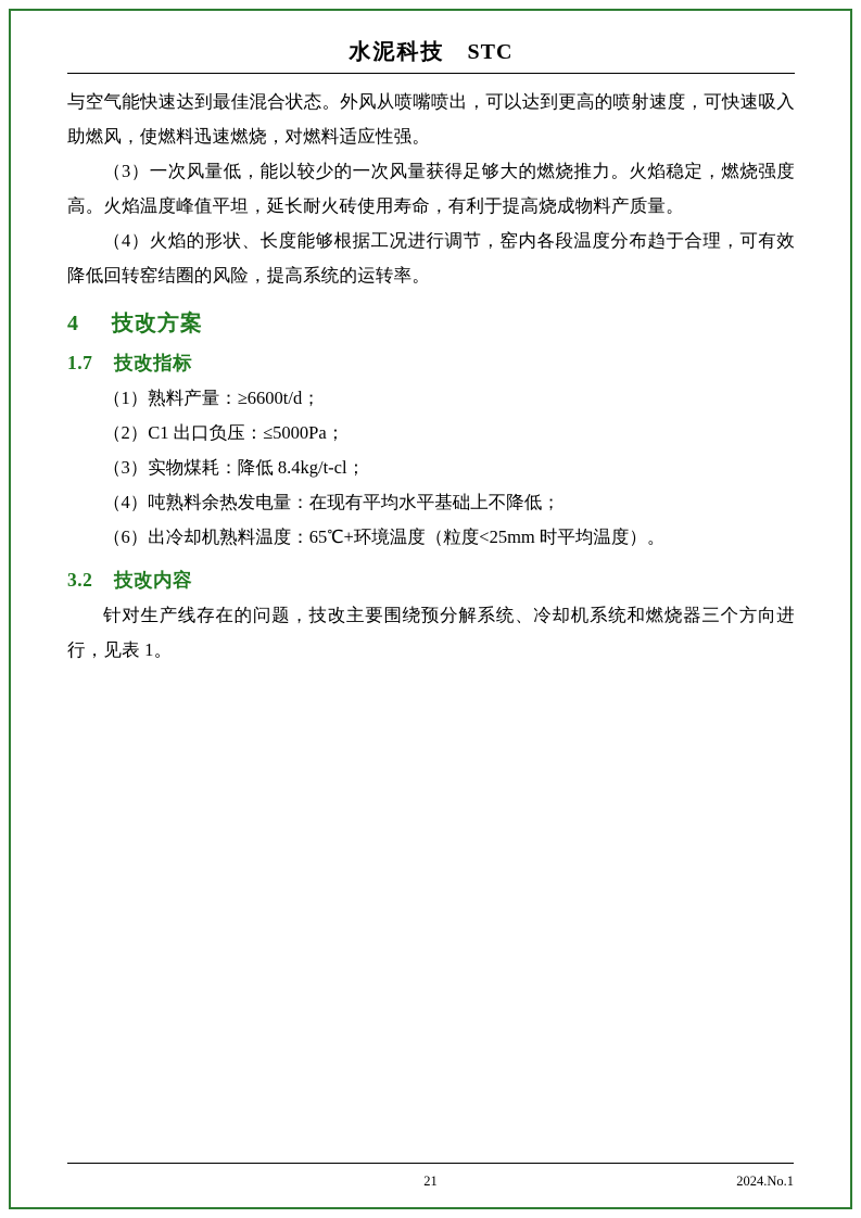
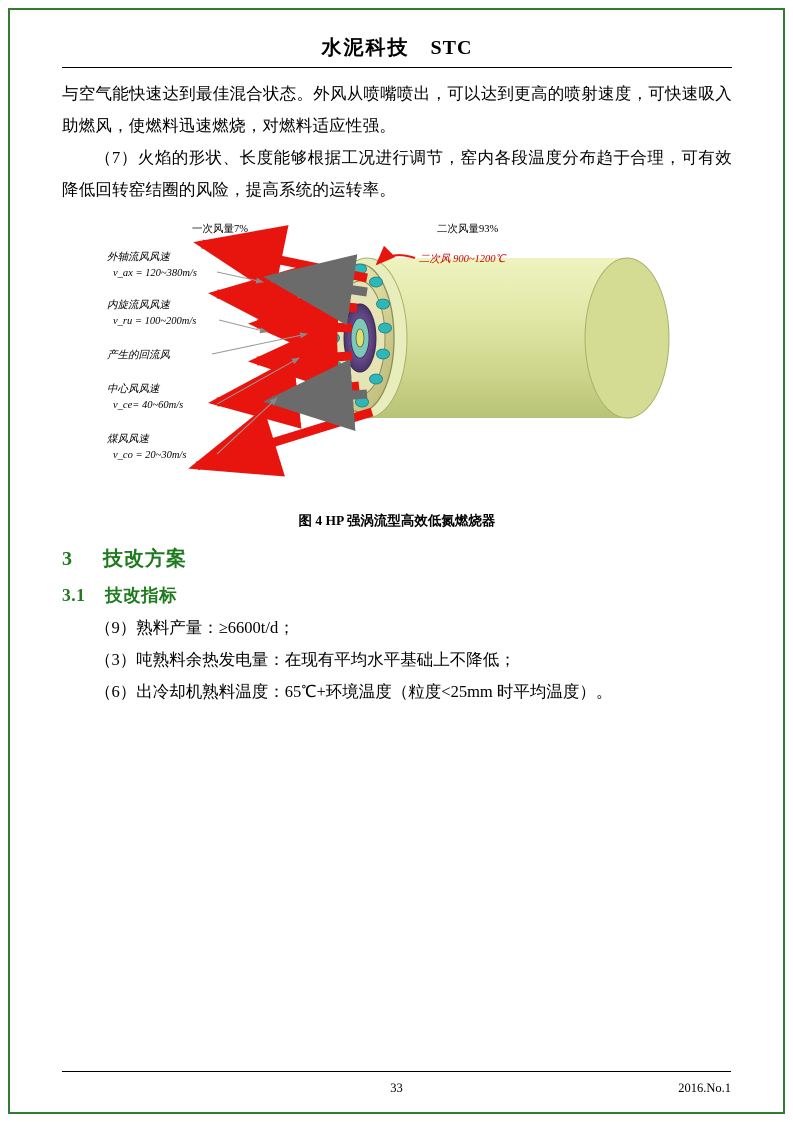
  水泥科技 STC
  与空气能快速达到最佳混合状态。外风从喷嘴喷出，可以达到更高的喷射速度，可快速吸入助燃风，使燃料迅速燃烧，对燃料适应性强。
- （3）一次风量低，能以较少的一次风量获得足够大的燃烧推力。火焰稳定，燃烧强度高。火焰温度峰值平坦，延长耐火砖使用寿命，有利于提高烧成物料产质量。
- （4）火焰的形状、长度能够根据工况进行调节，窑内各段温度分布趋于合理，可有效降低回转窑结圈的风险，提高系统的运转率。
+ （7）火焰的形状、长度能够根据工况进行调节，窑内各段温度分布趋于合理，可有效降低回转窑结圈的风险，提高系统的运转率。
+ 一次风量7%
+ 二次风量93%
+ 二次风 900~1200℃
+ 外轴流风风速
+ v_ax = 120~380m/s
+ 内旋流风风速
+ v_ru = 100~200m/s
+ 产生的回流风
+ 中心风风速
+ v_ce= 40~60m/s
+ 煤风风速
+ v_co = 20~30m/s
+ 图 4 HP 强涡流型高效低氮燃烧器
- 4 技改方案
+ 3 技改方案
- 1.7 技改指标
+ 3.1 技改指标
- （1）熟料产量：≥6600t/d；
+ （9）熟料产量：≥6600t/d；
- （2）C1 出口负压：≤5000Pa；
- （3）实物煤耗：降低 8.4kg/t-cl；
- （4）吨熟料余热发电量：在现有平均水平基础上不降低；
+ （3）吨熟料余热发电量：在现有平均水平基础上不降低；
  （6）出冷却机熟料温度：65℃+环境温度（粒度<25mm 时平均温度）。
- 3.2 技改内容
- 针对生产线存在的问题，技改主要围绕预分解系统、冷却机系统和燃烧器三个方向进行，见表 1。
- 21
+ 33
- 2024.No.1
+ 2016.No.1
